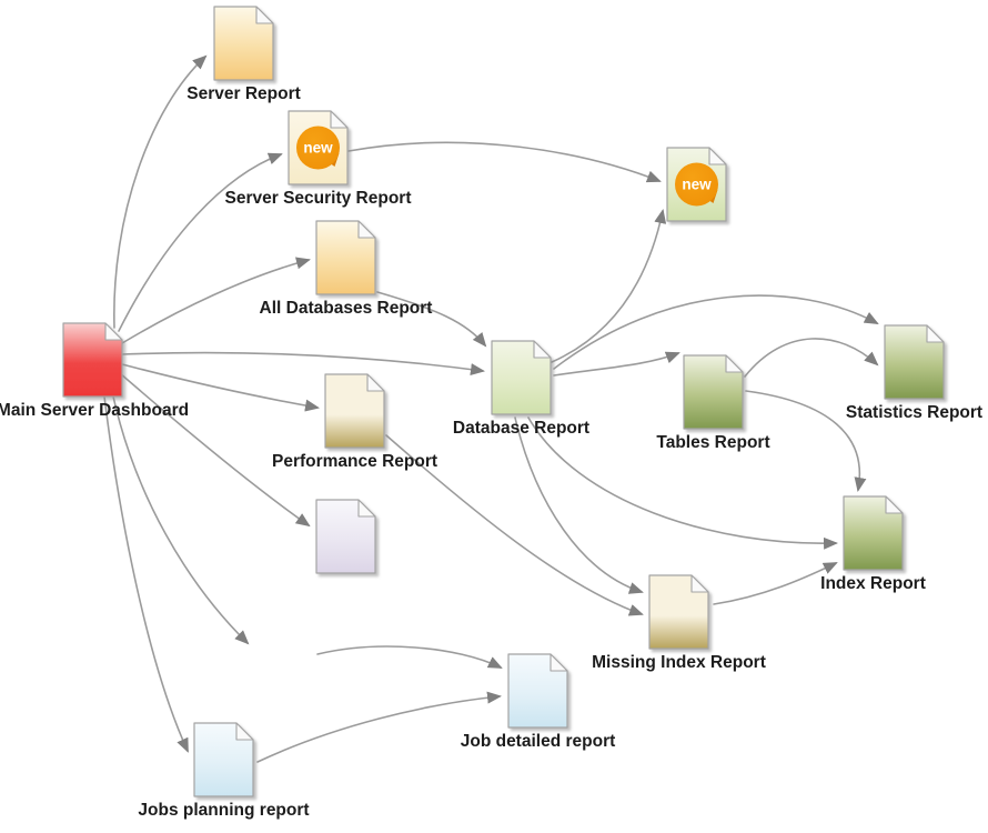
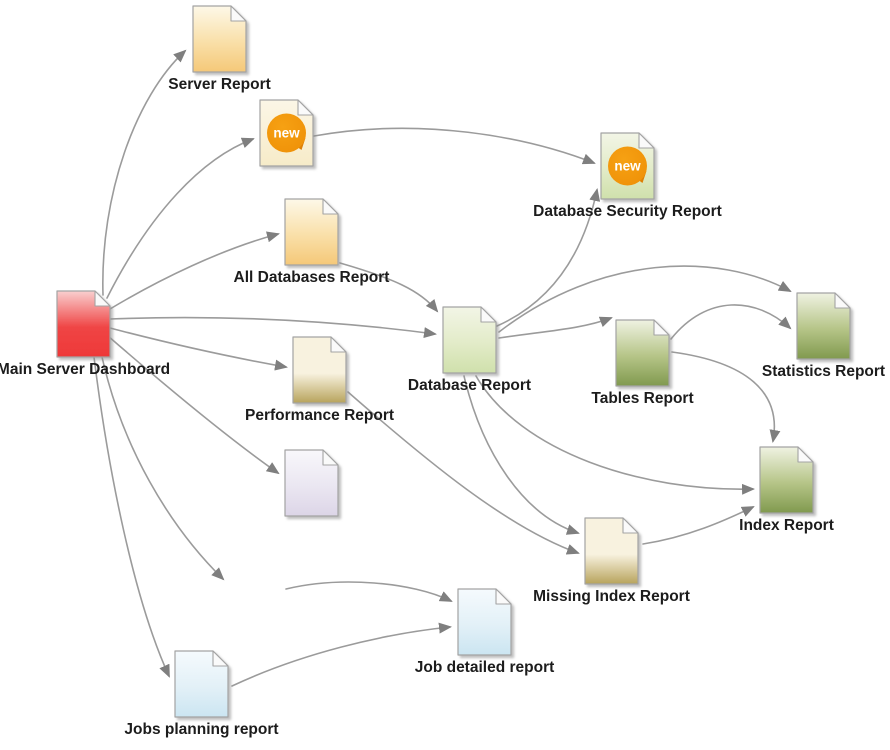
  Main Server Dashboard
  Server Report
  new
- Server Security Report
  All Databases Report
  new
+ Database Security Report
  Database Report
  Tables Report
  Statistics Report
  Performance Report
  Index Report
  Missing Index Report
  Job detailed report
  Jobs planning report
